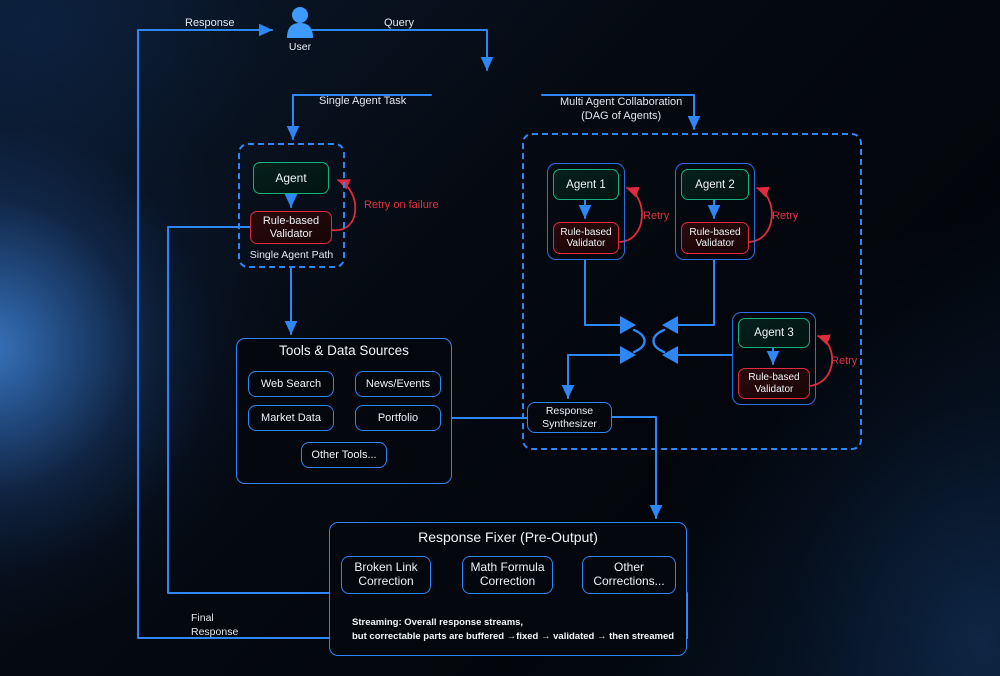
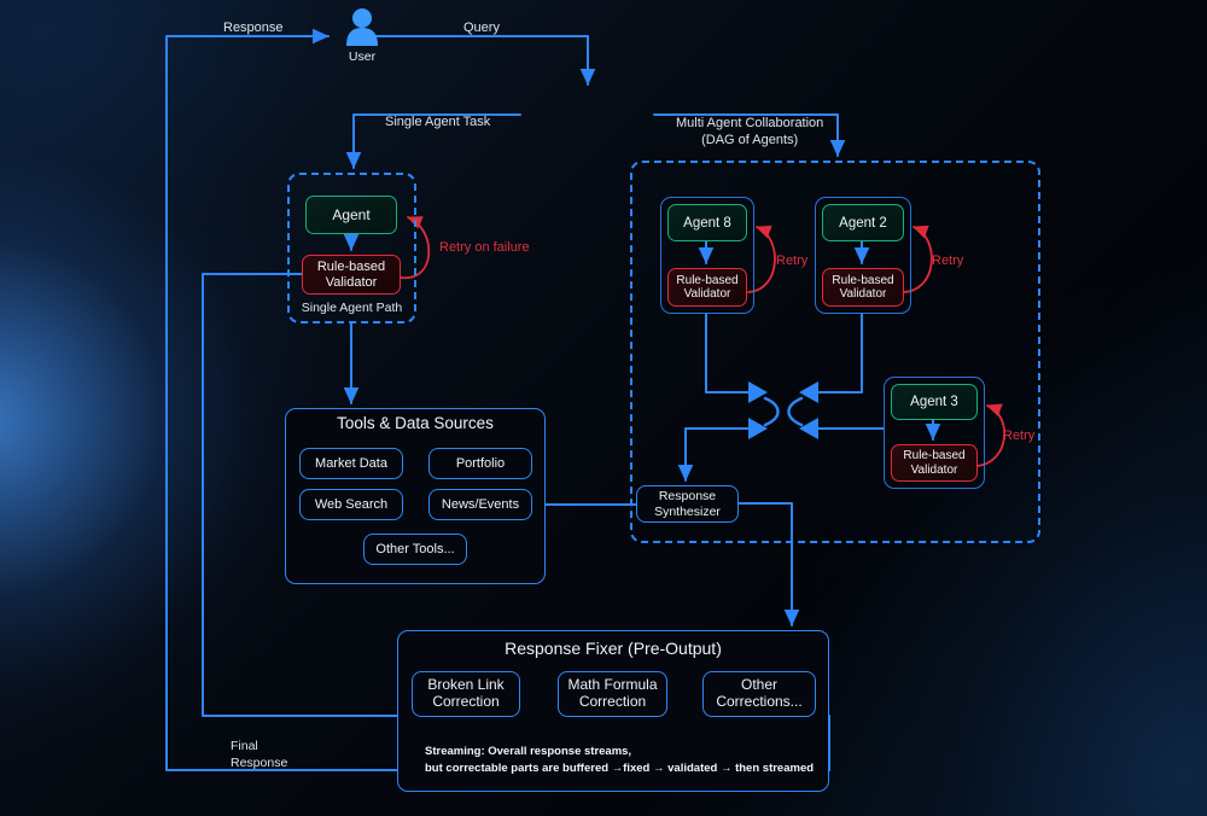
  Response
  Query
  Single Agent Task
  Multi Agent Collaboration
  (DAG of Agents)
  Final
  Response
  User
  Agent
  Rule-based
  Validator
  Single Agent Path
  Retry on failure
- Agent 1
+ Agent 8
  Rule-based
  Validator
  Retry
  Agent 2
  Rule-based
  Validator
  Retry
  Agent 3
  Rule-based
  Validator
  Retry
  Response
  Synthesizer
  Tools & Data Sources
- Web Search
+ Market Data
- News/Events
+ Portfolio
- Market Data
+ Web Search
- Portfolio
+ News/Events
  Other Tools...
  Response Fixer (Pre-Output)
  Broken Link
  Correction
  Math Formula
  Correction
  Other
  Corrections...
  Streaming: Overall response streams,
  but correctable parts are buffered →fixed → validated → then streamed
